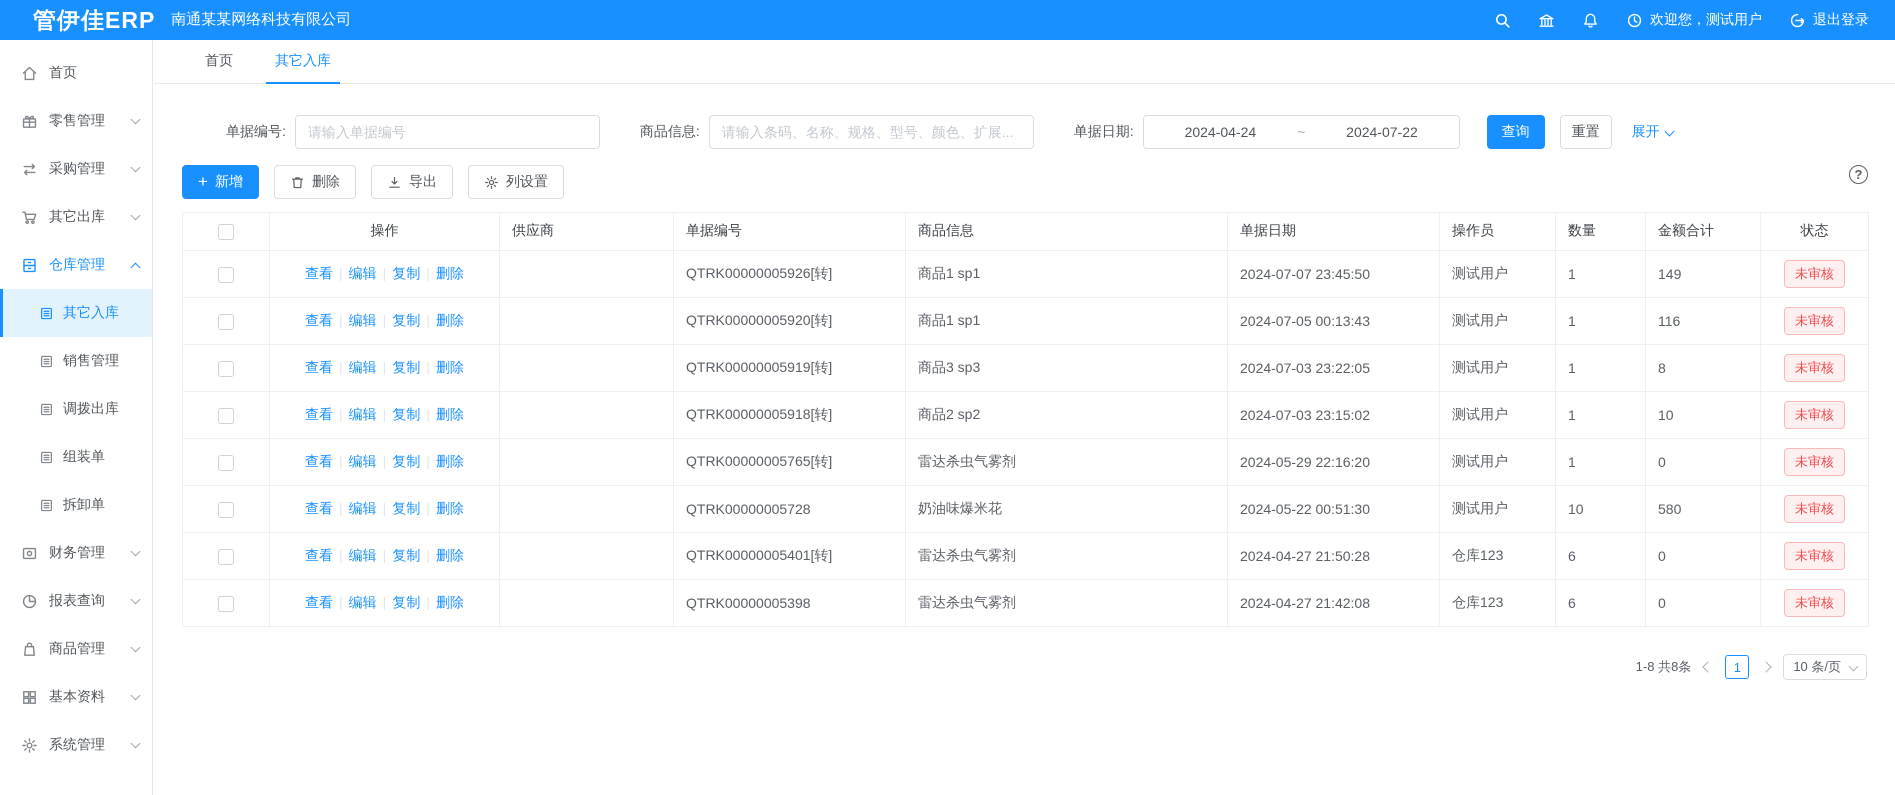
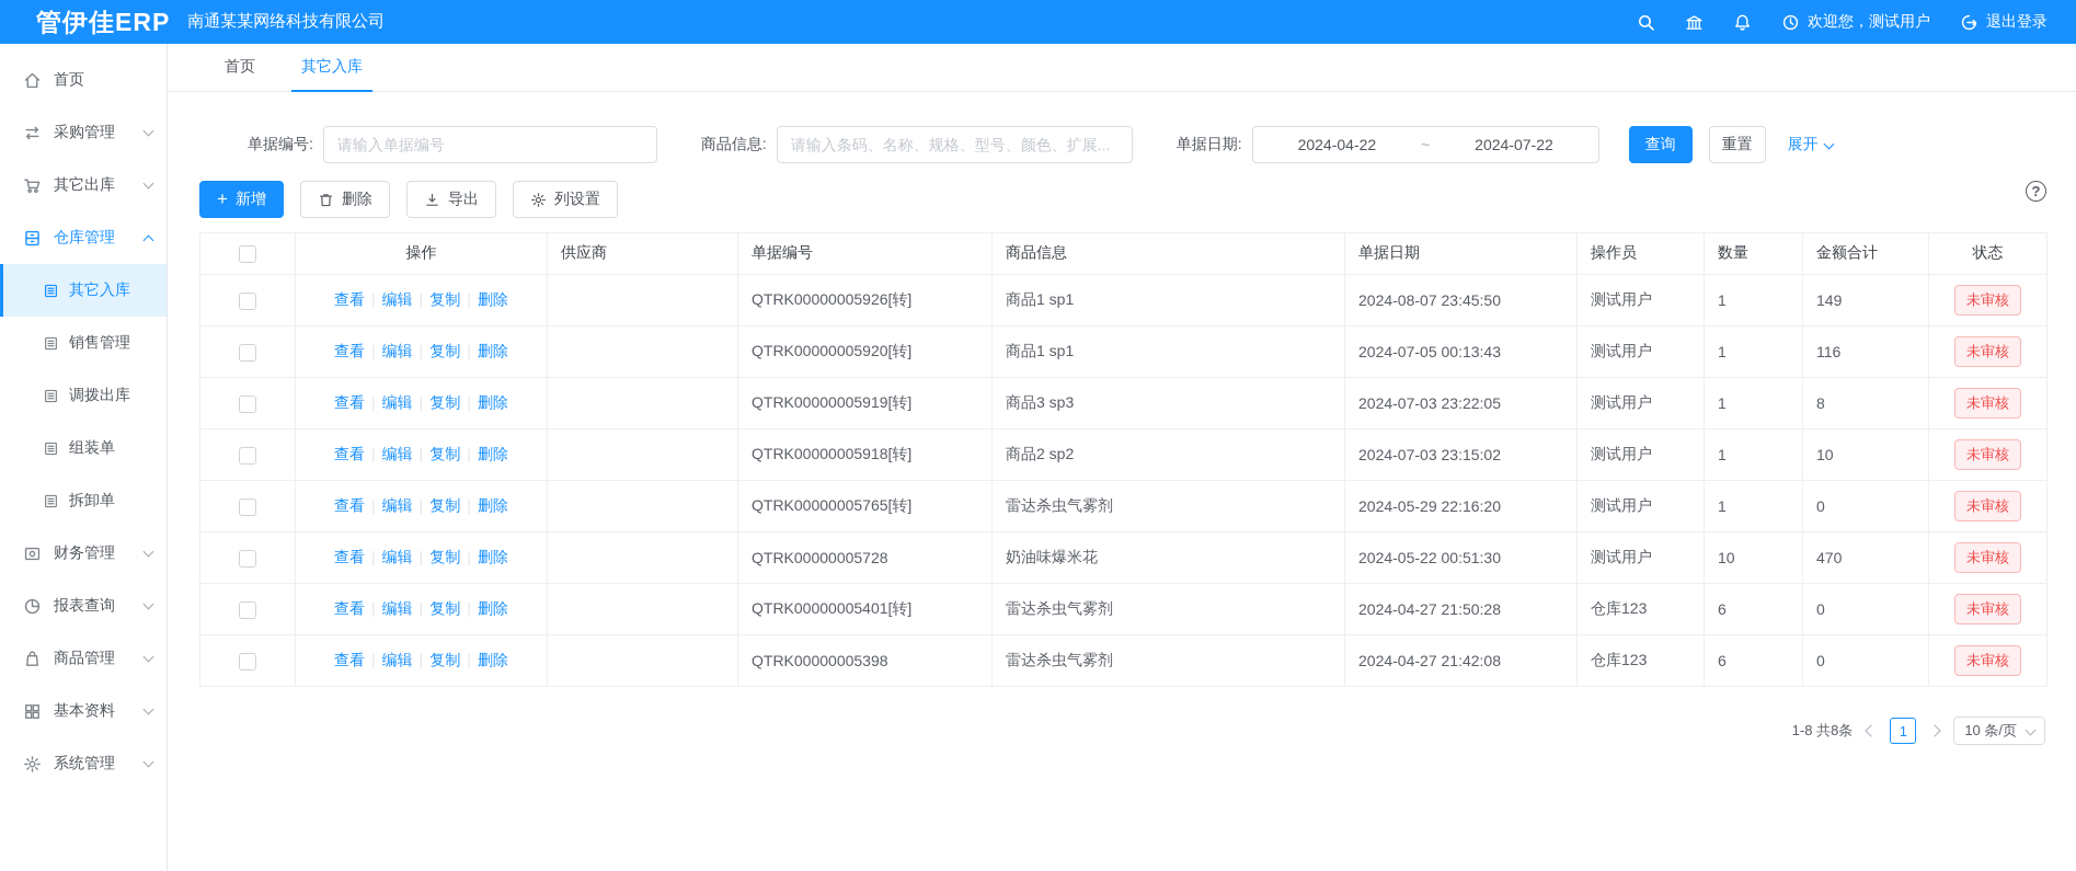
  管伊佳ERP
  南通某某网络科技有限公司
  欢迎您，测试用户
  退出登录
  首页
- 零售管理
  采购管理
  其它出库
  仓库管理
  其它入库
  销售管理
  调拨出库
  组装单
  拆卸单
  财务管理
  报表查询
  商品管理
  基本资料
  系统管理
  首页
  其它入库
  单据编号:
  请输入单据编号
  商品信息:
  请输入条码、名称、规格、型号、颜色、扩展...
  单据日期:
- 2024-04-24
+ 2024-04-22
  ~
  2024-07-22
  查询
  重置
  展开
  +
  新增
  删除
  导出
  列设置
  ?
  	操作	供应商	单据编号	商品信息	单据日期	操作员	数量	金额合计	状态
- 	查看 编辑 | 复制 删除		QTRK00000005926[转]	商品1 sp1	2024-07-07 23:45:50	测试用户	1	149	未审核
+ 	查看 编辑 | 复制 删除		QTRK00000005926[转]	商品1 sp1	2024-08-07 23:45:50	测试用户	1	149	未审核
  	查看 编辑 | 复制 删除		QTRK00000005920[转]	商品1 sp1	2024-07-05 00:13:43	测试用户	1	116	未审核
  	查看 编辑 | 复制 删除		QTRK00000005919[转]	商品3 sp3	2024-07-03 23:22:05	测试用户	1	8	未审核
  	查看 编辑 | 复制 删除		QTRK00000005918[转]	商品2 sp2	2024-07-03 23:15:02	测试用户	1	10	未审核
  	查看 编辑 | 复制 删除		QTRK00000005765[转]	雷达杀虫气雾剂	2024-05-29 22:16:20	测试用户	1	0	未审核
- 	查看 编辑 | 复制 删除		QTRK00000005728	奶油味爆米花	2024-05-22 00:51:30	测试用户	10	580	未审核
+ 	查看 编辑 | 复制 删除		QTRK00000005728	奶油味爆米花	2024-05-22 00:51:30	测试用户	10	470	未审核
  	查看 编辑 | 复制 删除		QTRK00000005401[转]	雷达杀虫气雾剂	2024-04-27 21:50:28	仓库123	6	0	未审核
  	查看 编辑 | 复制 删除		QTRK00000005398	雷达杀虫气雾剂	2024-04-27 21:42:08	仓库123	6	0	未审核
  1-8 共8条
  1
  10 条/页
